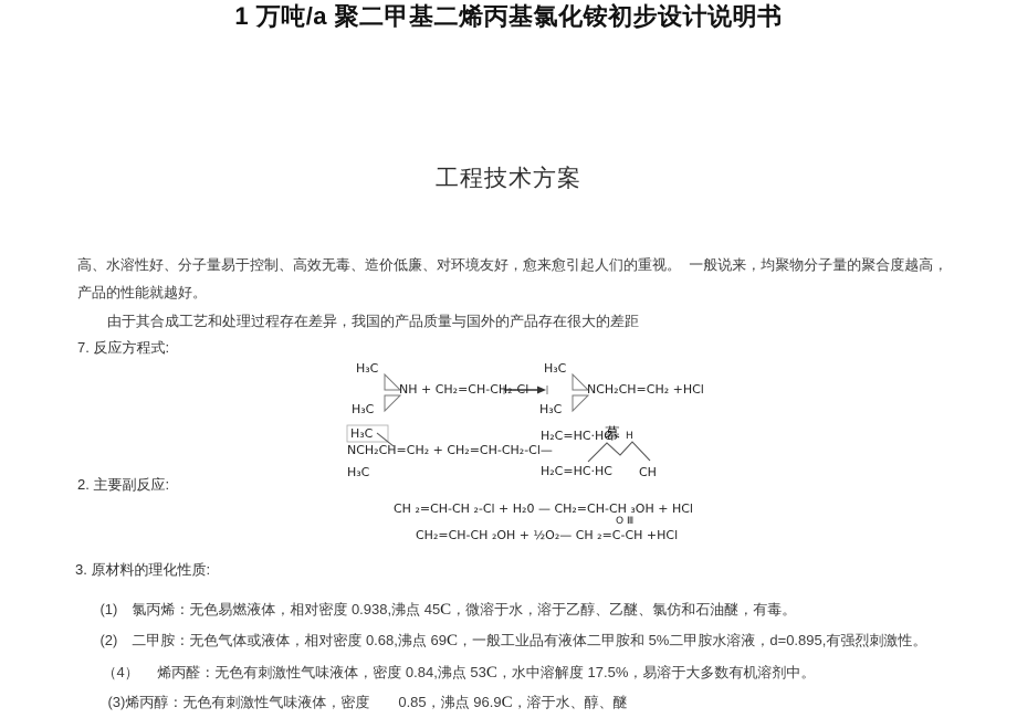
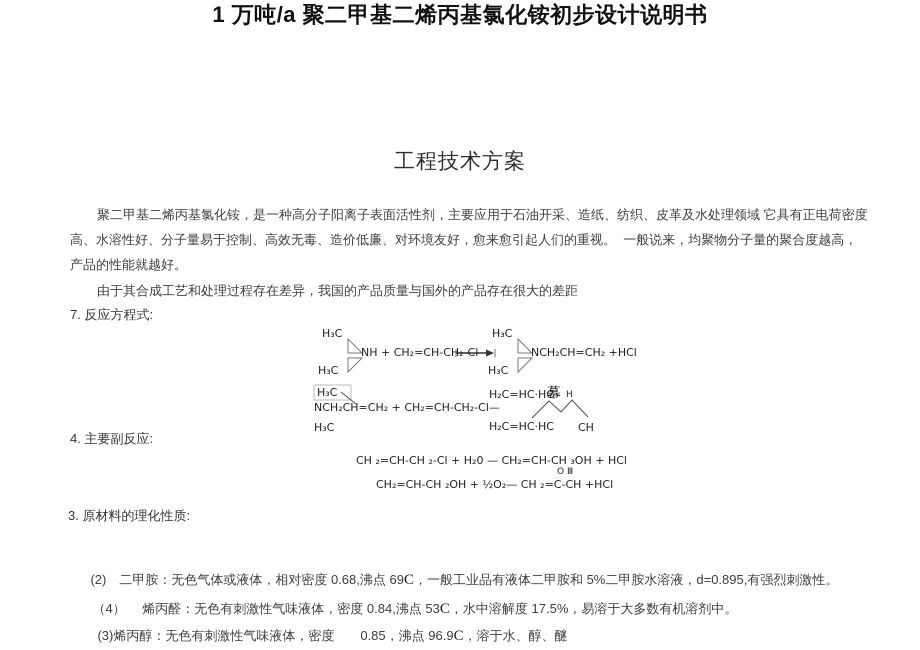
  1 万吨/a 聚二甲基二烯丙基氯化铵初步设计说明书
  工程技术方案
+ 聚二甲基二烯丙基氯化铵，是一种高分子阳离子表面活性剂，主要应用于石油开采、造纸、纺织、皮革及水处理领域 它具有正电荷密度
  高、水溶性好、分子量易于控制、高效无毒、造价低廉、对环境友好，愈来愈引起人们的重视。 一般说来，均聚物分子量的聚合度越高，
  产品的性能就越好。
  由于其合成工艺和处理过程存在差异，我国的产品质量与国外的产品存在很大的差距
  7. 反应方程式:
  H₃C
  H₃C
  NH + CH₂=CH-CH₂-Cl
  H₃C
  H₃C
  NCH₂CH=CH₂ +HCl
  H₃C
  NCH₂CH=CH₂ + CH₂=CH-CH₂-Cl—
  H₃C
  H₂C=HC·HC
  幕
  H
  H₂C=HC·HC
  CH
- 2. 主要副反应:
+ 4. 主要副反应:
  CH ₂=CH-CH ₂-Cl + H₂0 — CH₂=CH-CH ₃OH + HCl
  O Ⅲ
  CH₂=CH-CH ₂OH + ½O₂— CH ₂=C-CH +HCl
  3. 原材料的理化性质:
- (1) 氯丙烯：无色易燃液体，相对密度 0.938,沸点 45C，微溶于水，溶于乙醇、乙醚、氯仿和石油醚，有毒。
  (2) 二甲胺：无色气体或液体，相对密度 0.68,沸点 69C，一般工业品有液体二甲胺和 5%二甲胺水溶液，d=0.895,有强烈刺激性。
  （4） 烯丙醛：无色有刺激性气味液体，密度 0.84,沸点 53C，水中溶解度 17.5%，易溶于大多数有机溶剂中。
  (3)烯丙醇：无色有刺激性气味液体，密度 0.85，沸点 96.9C，溶于水、醇、醚
